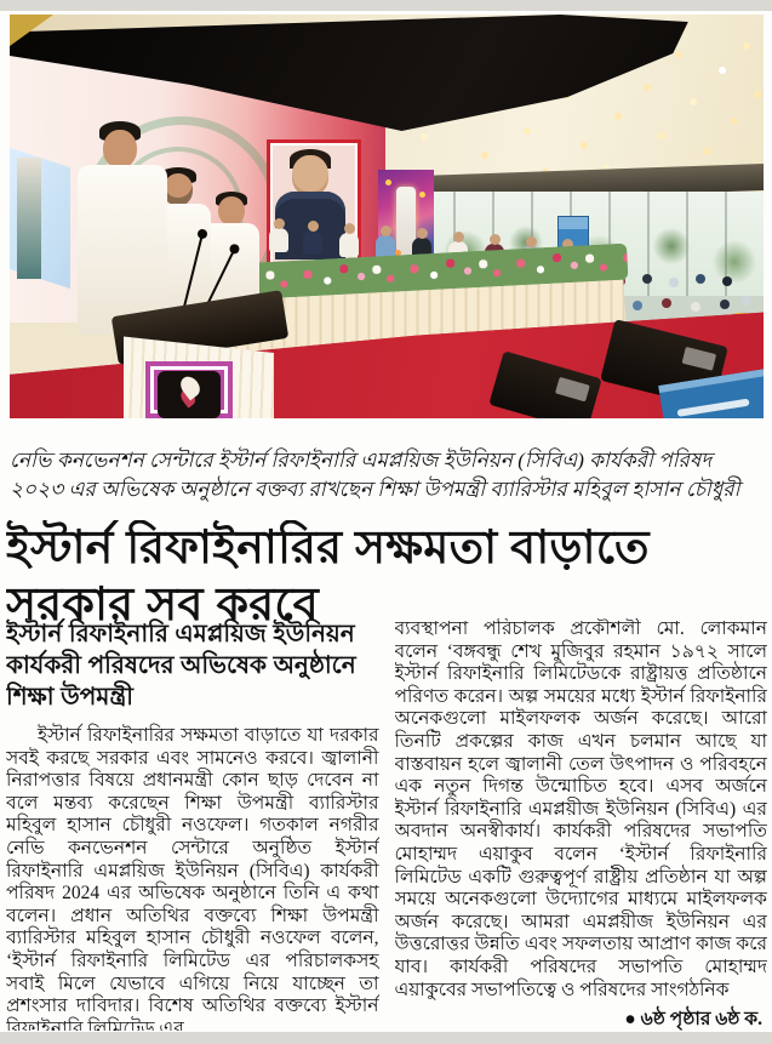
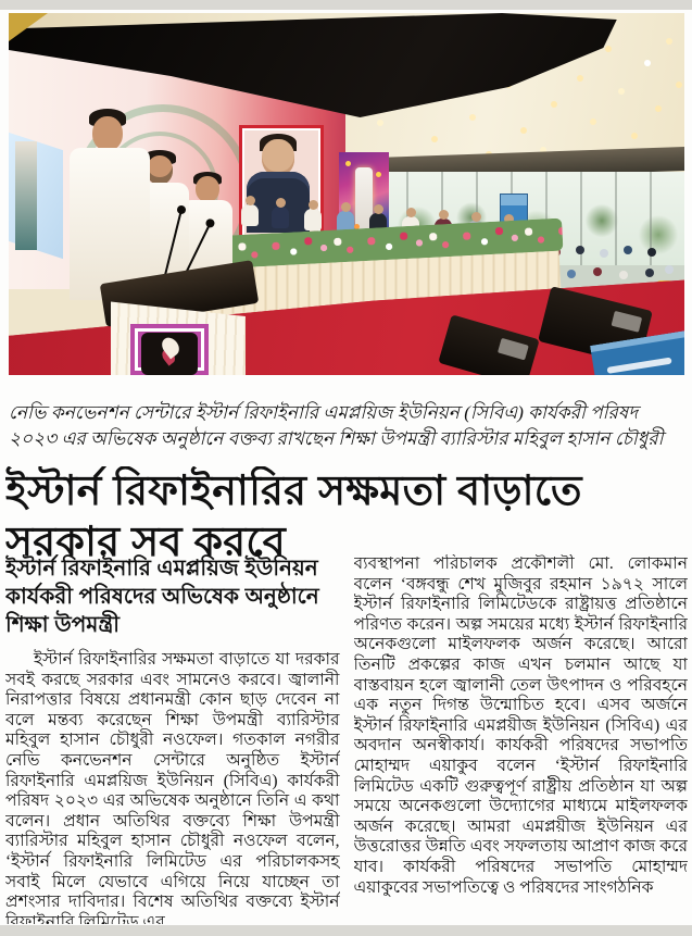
  নেভি কনভেনশন সেন্টারে ইস্টার্ন রিফাইনারি এমপ্লয়িজ ইউনিয়ন (সিবিএ) কার্যকরী পরিষদ ২০২৩ এর অভিষেক অনুষ্ঠানে বক্তব্য রাখছেন শিক্ষা উপমন্ত্রী ব্যারিস্টার মহিবুল হাসান চৌধুরী
  ইস্টার্ন রিফাইনারির সক্ষমতা বাড়াতে সরকার সব করবে
  ইস্টার্ন রিফাইনারি এমপ্লয়িজ ইউনিয়ন কার্যকরী পরিষদের অভিষেক অনুষ্ঠানে শিক্ষা উপমন্ত্রী
- ইস্টার্ন রিফাইনারির সক্ষমতা বাড়াতে যা দরকার সবই করছে সরকার এবং সামনেও করবে। জ্বালানী নিরাপত্তার বিষয়ে প্রধানমন্ত্রী কোন ছাড় দেবেন না বলে মন্তব্য করেছেন শিক্ষা উপমন্ত্রী ব্যারিস্টার মহিবুল হাসান চৌধুরী নওফেল। গতকাল নগরীর নেভি কনভেনশন সেন্টারে অনুষ্ঠিত ইস্টার্ন রিফাইনারি এমপ্লয়িজ ইউনিয়ন (সিবিএ) কার্যকরী পরিষদ 2024 এর অভিষেক অনুষ্ঠানে তিনি এ কথা বলেন। প্রধান অতিথির বক্তব্যে শিক্ষা উপমন্ত্রী ব্যারিস্টার মহিবুল হাসান চৌধুরী নওফেল বলেন, ‘ইস্টার্ন রিফাইনারি লিমিটেড এর পরিচালকসহ সবাই মিলে যেভাবে এগিয়ে নিয়ে যাচ্ছেন তা প্রশংসার দাবিদার। বিশেষ অতিথির বক্তব্যে ইস্টার্ন রিফাইনারি লিমিটেড এর
+ ইস্টার্ন রিফাইনারির সক্ষমতা বাড়াতে যা দরকার সবই করছে সরকার এবং সামনেও করবে। জ্বালানী নিরাপত্তার বিষয়ে প্রধানমন্ত্রী কোন ছাড় দেবেন না বলে মন্তব্য করেছেন শিক্ষা উপমন্ত্রী ব্যারিস্টার মহিবুল হাসান চৌধুরী নওফেল। গতকাল নগরীর নেভি কনভেনশন সেন্টারে অনুষ্ঠিত ইস্টার্ন রিফাইনারি এমপ্লয়িজ ইউনিয়ন (সিবিএ) কার্যকরী পরিষদ ২০২৩ এর অভিষেক অনুষ্ঠানে তিনি এ কথা বলেন। প্রধান অতিথির বক্তব্যে শিক্ষা উপমন্ত্রী ব্যারিস্টার মহিবুল হাসান চৌধুরী নওফেল বলেন, ‘ইস্টার্ন রিফাইনারি লিমিটেড এর পরিচালকসহ সবাই মিলে যেভাবে এগিয়ে নিয়ে যাচ্ছেন তা প্রশংসার দাবিদার। বিশেষ অতিথির বক্তব্যে ইস্টার্ন রিফাইনারি লিমিটেড এর
  ব্যবস্থাপনা পরিচালক প্রকৌশলী মো. লোকমান বলেন ‘বঙ্গবন্ধু শেখ মুজিবুর রহমান ১৯৭২ সালে ইস্টার্ন রিফাইনারি লিমিটেডকে রাষ্ট্রায়ত্ত প্রতিষ্ঠানে পরিণত করেন। অল্প সময়ের মধ্যে ইস্টার্ন রিফাইনারি অনেকগুলো মাইলফলক অর্জন করেছে। আরো তিনটি প্রকল্পের কাজ এখন চলমান আছে যা বাস্তবায়ন হলে জ্বালানী তেল উৎপাদন ও পরিবহনে এক নতুন দিগন্ত উন্মোচিত হবে। এসব অর্জনে ইস্টার্ন রিফাইনারি এমপ্লয়ীজ ইউনিয়ন (সিবিএ) এর অবদান অনস্বীকার্য। কার্যকরী পরিষদের সভাপতি মোহাম্মদ এয়াকুব বলেন ‘ইস্টার্ন রিফাইনারি লিমিটেড একটি গুরুত্বপূর্ণ রাষ্ট্রীয় প্রতিষ্ঠান যা অল্প সময়ে অনেকগুলো উদ্যোগের মাধ্যমে মাইলফলক অর্জন করেছে। আমরা এমপ্লয়ীজ ইউনিয়ন এর উত্তরোত্তর উন্নতি এবং সফলতায় আপ্রাণ কাজ করে যাব। কার্যকরী পরিষদের সভাপতি মোহাম্মদ এয়াকুবের সভাপতিত্বে ও পরিষদের সাংগঠনিক
- ● ৬ষ্ঠ পৃষ্ঠার ৬ষ্ঠ ক.
